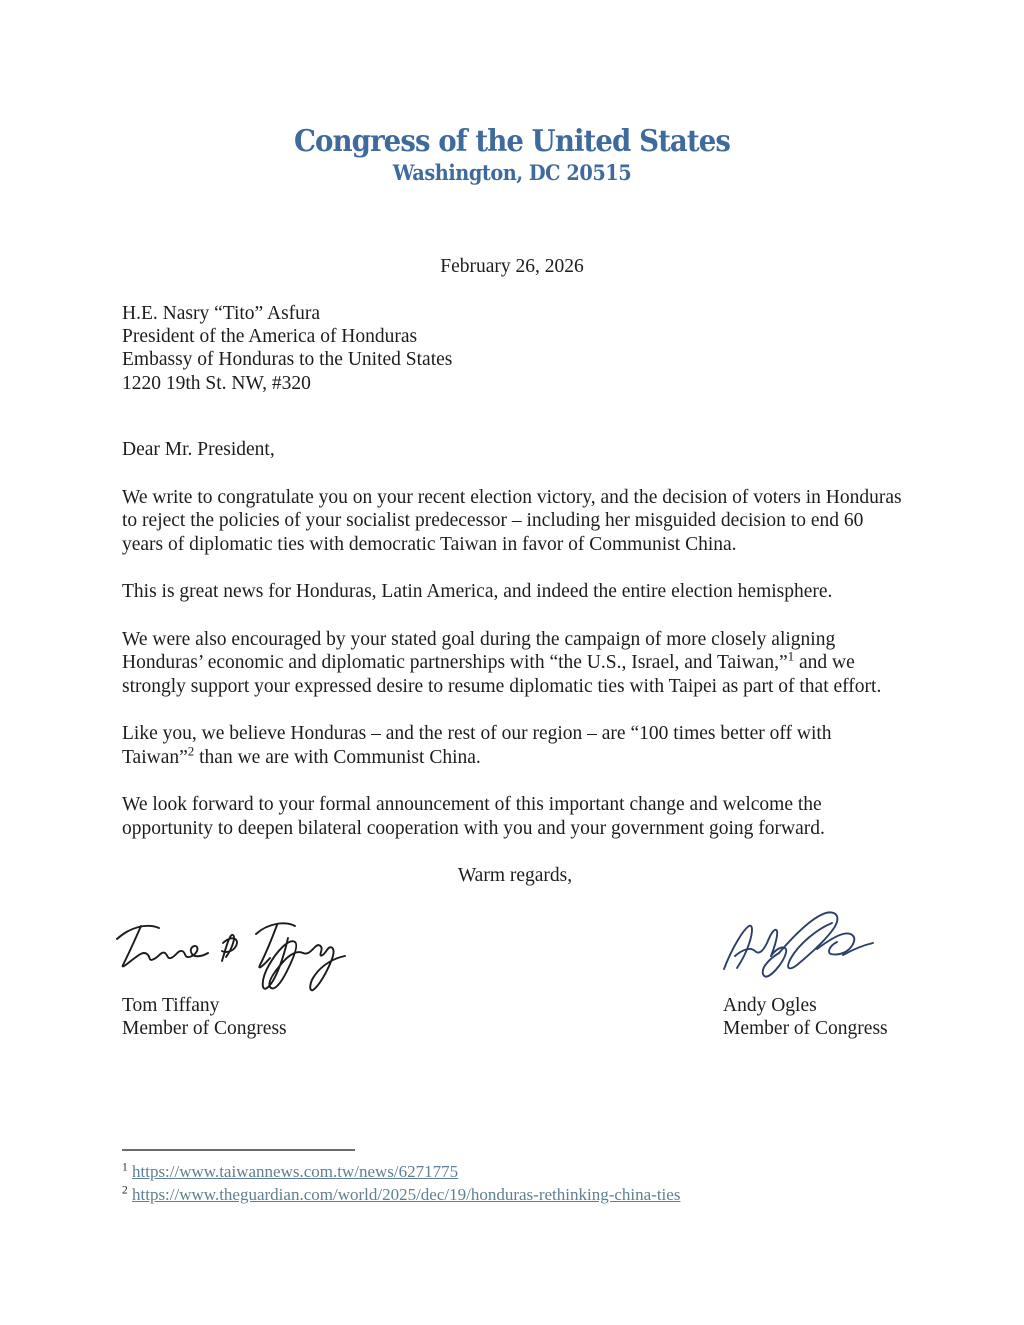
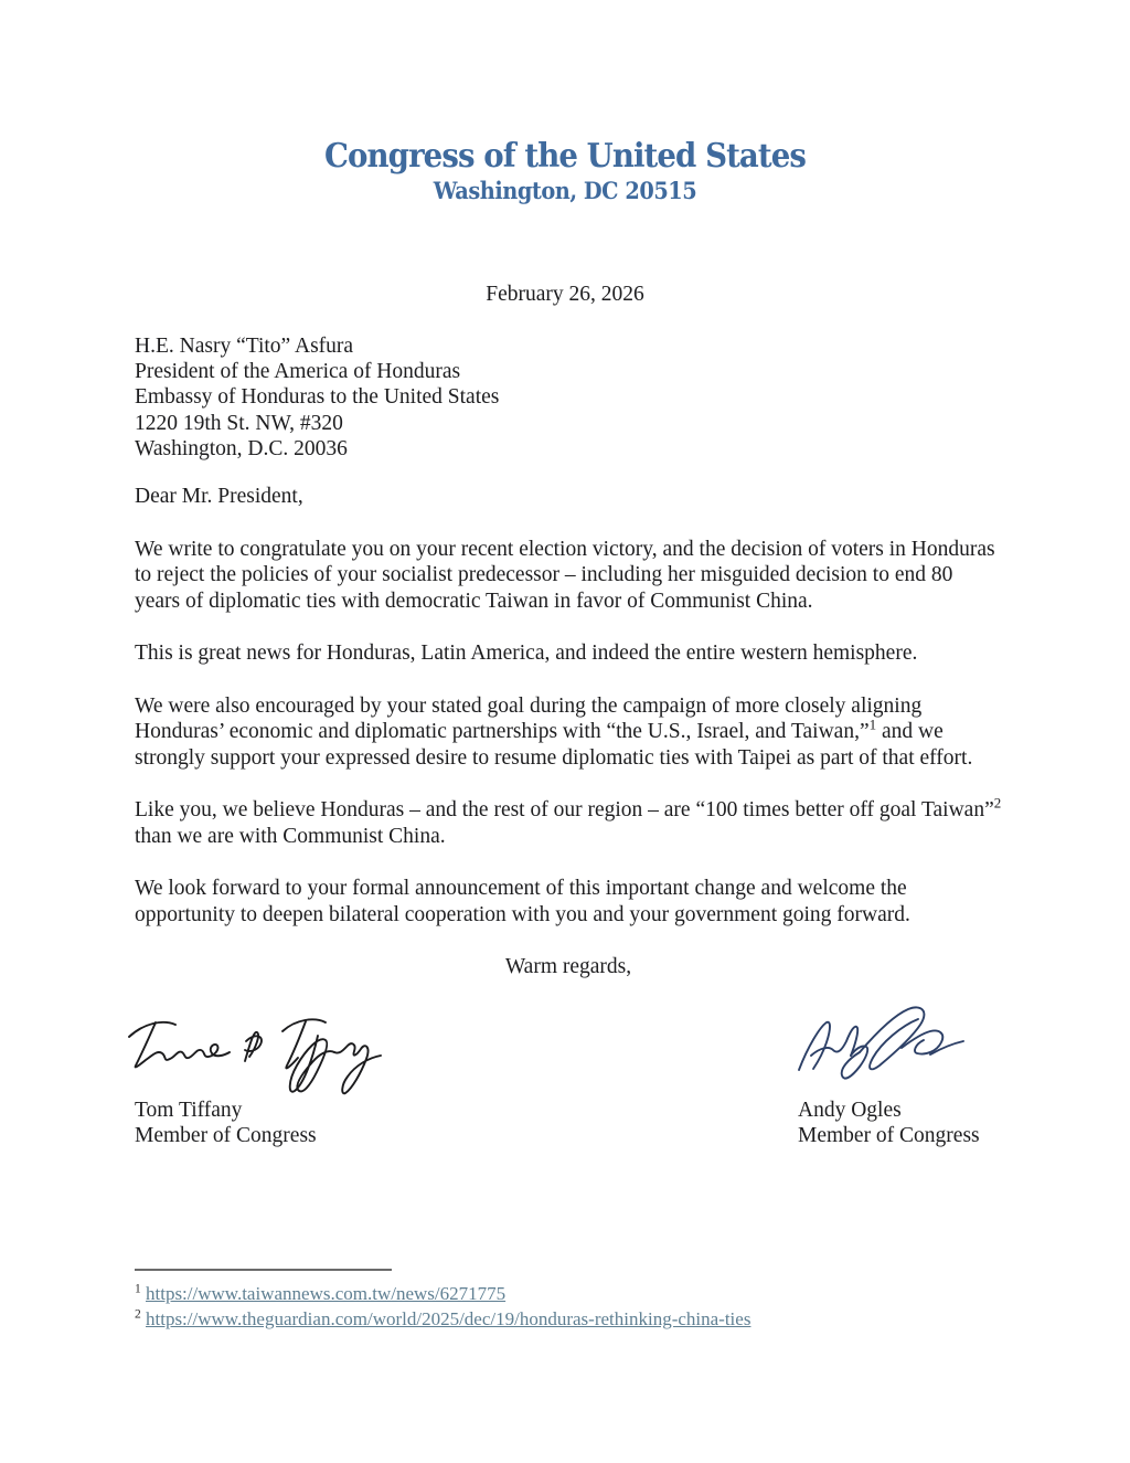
  Congress of the United States
  Washington, DC 20515
  February 26, 2026
  H.E. Nasry “Tito” Asfura
  President of the America of Honduras
  Embassy of Honduras to the United States
  1220 19th St. NW, #320
+ Washington, D.C. 20036
  Dear Mr. President,
- We write to congratulate you on your recent election victory, and the decision of voters in Honduras to reject the policies of your socialist predecessor – including her misguided decision to end 60 years of diplomatic ties with democratic Taiwan in favor of Communist China.
+ We write to congratulate you on your recent election victory, and the decision of voters in Honduras to reject the policies of your socialist predecessor – including her misguided decision to end 80 years of diplomatic ties with democratic Taiwan in favor of Communist China.
- This is great news for Honduras, Latin America, and indeed the entire election hemisphere.
+ This is great news for Honduras, Latin America, and indeed the entire western hemisphere.
  We were also encouraged by your stated goal during the campaign of more closely aligning Honduras’ economic and diplomatic partnerships with “the U.S., Israel, and Taiwan,”1 and we strongly support your expressed desire to resume diplomatic ties with Taipei as part of that effort.
- Like you, we believe Honduras – and the rest of our region – are “100 times better off with Taiwan”2 than we are with Communist China.
+ Like you, we believe Honduras – and the rest of our region – are “100 times better off goal Taiwan”2 than we are with Communist China.
  We look forward to your formal announcement of this important change and welcome the opportunity to deepen bilateral cooperation with you and your government going forward.
  Warm regards,
  Tom Tiffany
  Member of Congress
  Andy Ogles
  Member of Congress
  1 https://www.taiwannews.com.tw/news/6271775
  2 https://www.theguardian.com/world/2025/dec/19/honduras-rethinking-china-ties
